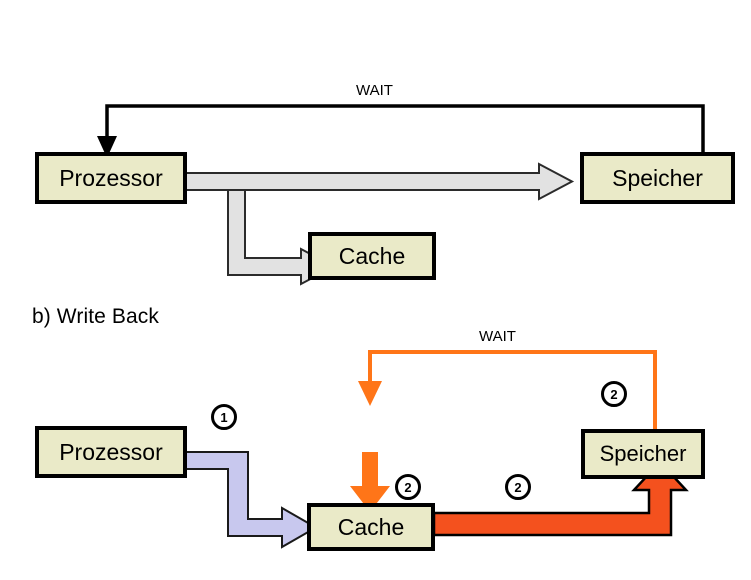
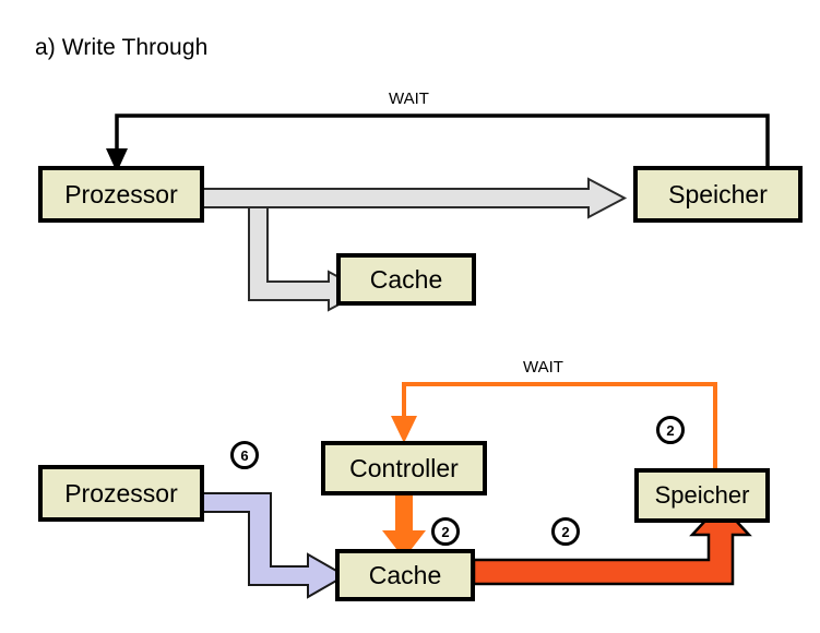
+ a) Write Through
  WAIT
  Prozessor
  Speicher
  Cache
- b) Write Back
  WAIT
  Prozessor
+ Controller
  Cache
  Speicher
- 1
+ 6
  2
  2
  2
